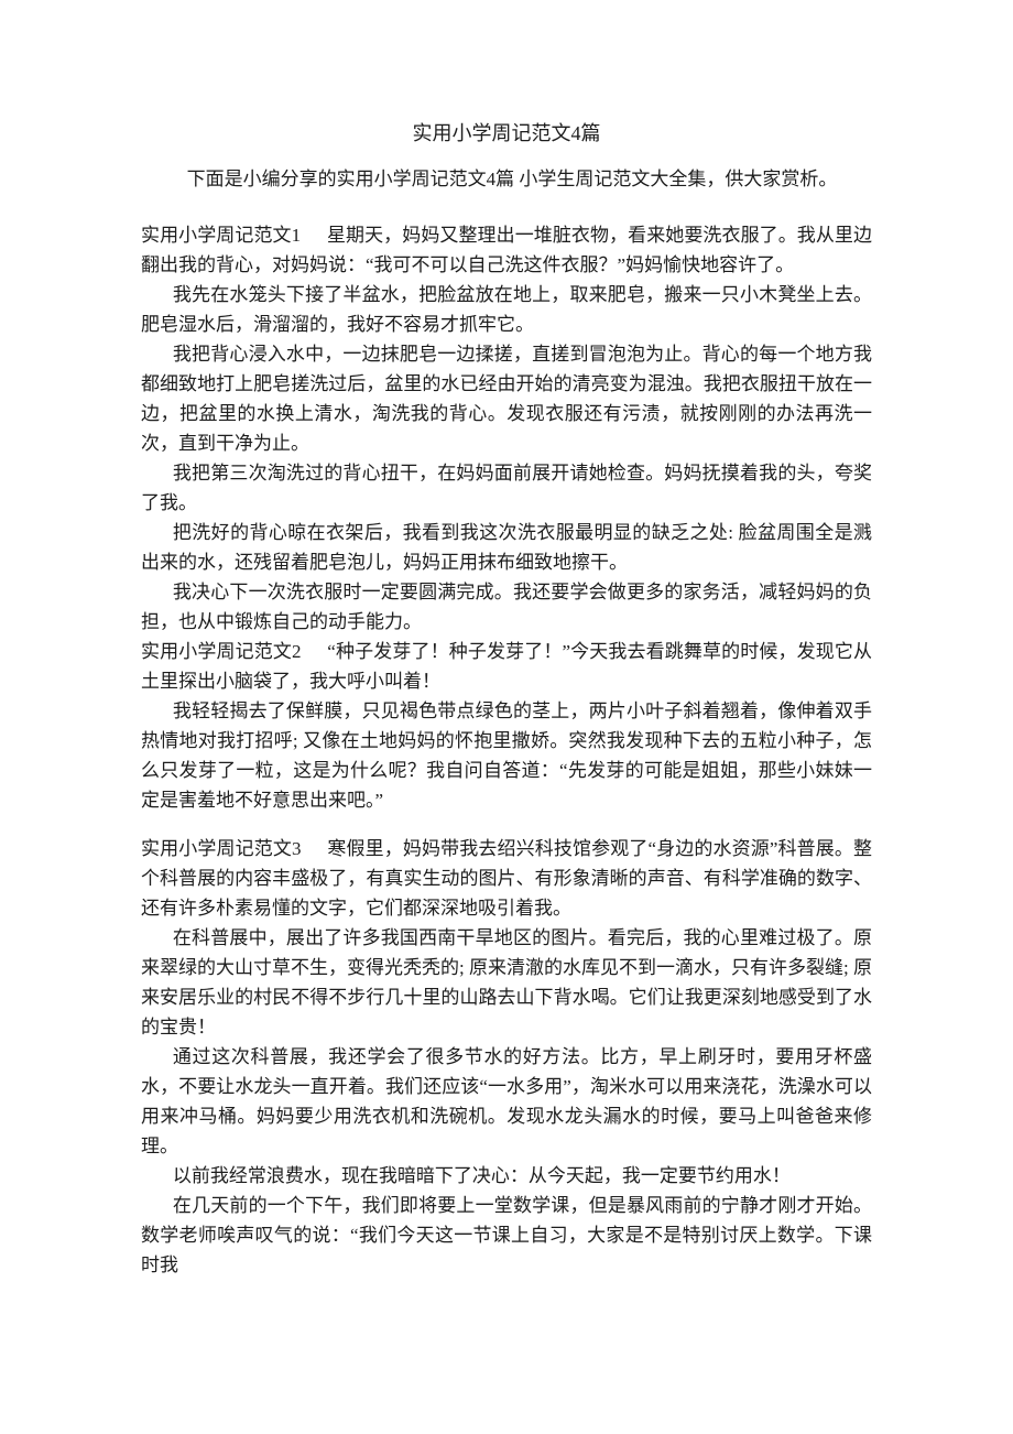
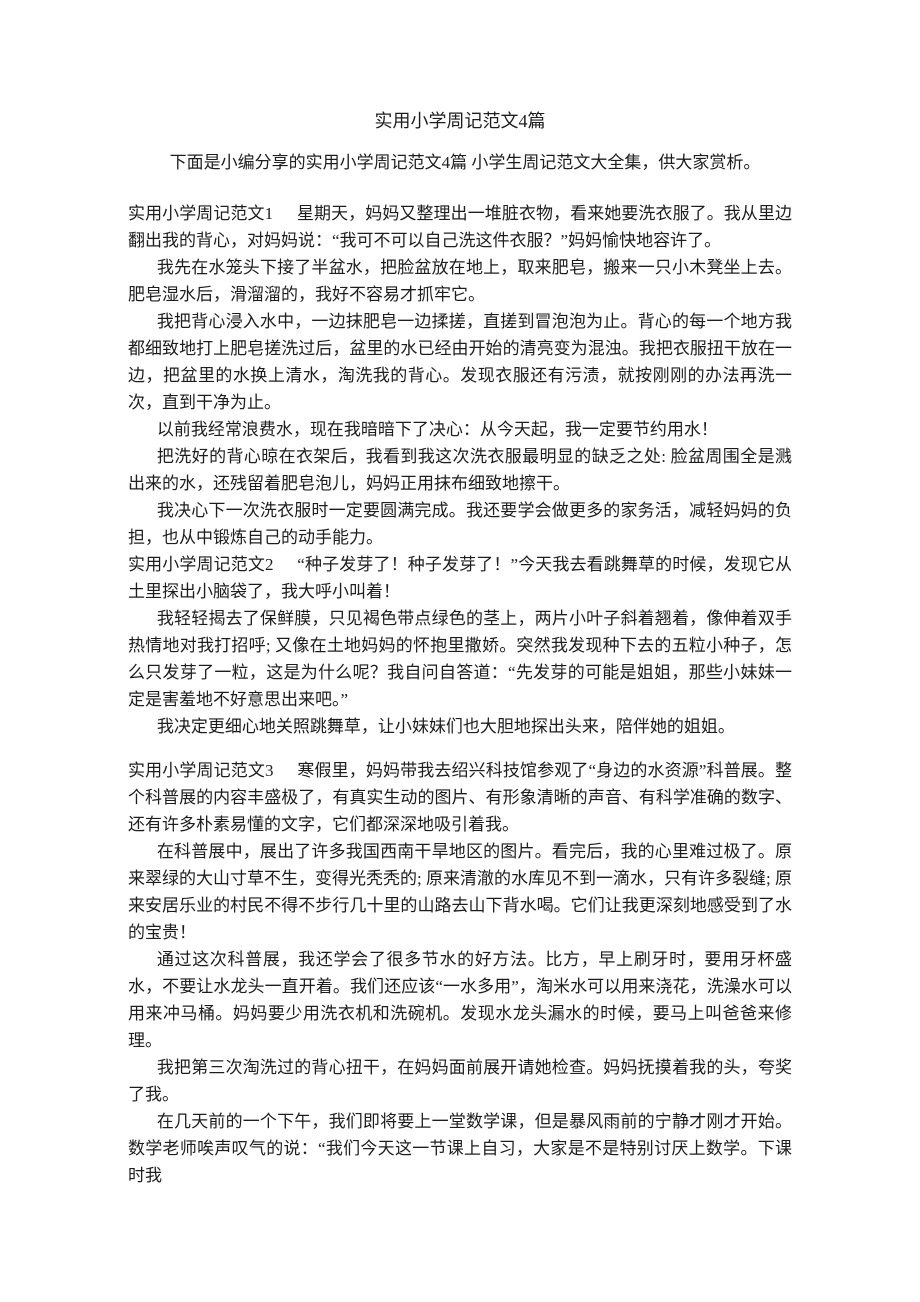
  实用小学周记范文4篇
  下面是小编分享的实用小学周记范文4篇 小学生周记范文大全集，供大家赏析。
  实用小学周记范文1 星期天，妈妈又整理出一堆脏衣物，看来她要洗衣服了。我从里边翻出我的背心，对妈妈说：“我可不可以自己洗这件衣服？”妈妈愉快地容许了。
  我先在水笼头下接了半盆水，把脸盆放在地上，取来肥皂，搬来一只小木凳坐上去。肥皂湿水后，滑溜溜的，我好不容易才抓牢它。
  我把背心浸入水中，一边抹肥皂一边揉搓，直搓到冒泡泡为止。背心的每一个地方我都细致地打上肥皂搓洗过后，盆里的水已经由开始的清亮变为混浊。我把衣服扭干放在一边，把盆里的水换上清水，淘洗我的背心。发现衣服还有污渍，就按刚刚的办法再洗一次，直到干净为止。
- 我把第三次淘洗过的背心扭干，在妈妈面前展开请她检查。妈妈抚摸着我的头，夸奖了我。
+ 以前我经常浪费水，现在我暗暗下了决心：从今天起，我一定要节约用水！
  把洗好的背心晾在衣架后，我看到我这次洗衣服最明显的缺乏之处: 脸盆周围全是溅出来的水，还残留着肥皂泡儿，妈妈正用抹布细致地擦干。
  我决心下一次洗衣服时一定要圆满完成。我还要学会做更多的家务活，减轻妈妈的负担，也从中锻炼自己的动手能力。
  实用小学周记范文2 “种子发芽了！种子发芽了！”今天我去看跳舞草的时候，发现它从土里探出小脑袋了，我大呼小叫着！
  我轻轻揭去了保鲜膜，只见褐色带点绿色的茎上，两片小叶子斜着翘着，像伸着双手热情地对我打招呼; 又像在土地妈妈的怀抱里撒娇。突然我发现种下去的五粒小种子，怎么只发芽了一粒，这是为什么呢？我自问自答道：“先发芽的可能是姐姐，那些小妹妹一定是害羞地不好意思出来吧。”
+ 我决定更细心地关照跳舞草，让小妹妹们也大胆地探出头来，陪伴她的姐姐。
  实用小学周记范文3 寒假里，妈妈带我去绍兴科技馆参观了“身边的水资源”科普展。整个科普展的内容丰盛极了，有真实生动的图片、有形象清晰的声音、有科学准确的数字、还有许多朴素易懂的文字，它们都深深地吸引着我。
  在科普展中，展出了许多我国西南干旱地区的图片。看完后，我的心里难过极了。原来翠绿的大山寸草不生，变得光秃秃的; 原来清澈的水库见不到一滴水，只有许多裂缝; 原来安居乐业的村民不得不步行几十里的山路去山下背水喝。它们让我更深刻地感受到了水的宝贵！
  通过这次科普展，我还学会了很多节水的好方法。比方，早上刷牙时，要用牙杯盛水，不要让水龙头一直开着。我们还应该“一水多用”，淘米水可以用来浇花，洗澡水可以用来冲马桶。妈妈要少用洗衣机和洗碗机。发现水龙头漏水的时候，要马上叫爸爸来修理。
- 以前我经常浪费水，现在我暗暗下了决心：从今天起，我一定要节约用水！
+ 我把第三次淘洗过的背心扭干，在妈妈面前展开请她检查。妈妈抚摸着我的头，夸奖了我。
  在几天前的一个下午，我们即将要上一堂数学课，但是暴风雨前的宁静才刚才开始。数学老师唉声叹气的说：“我们今天这一节课上自习，大家是不是特别讨厌上数学。下课时我
